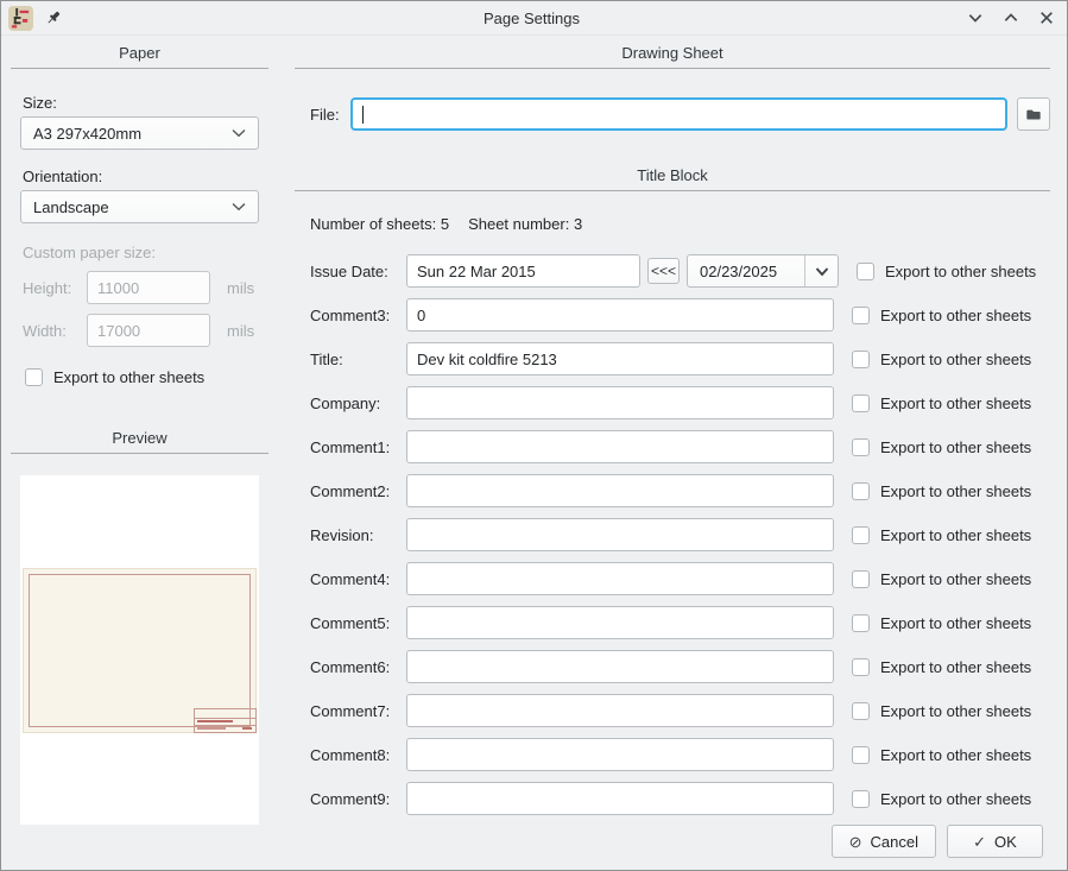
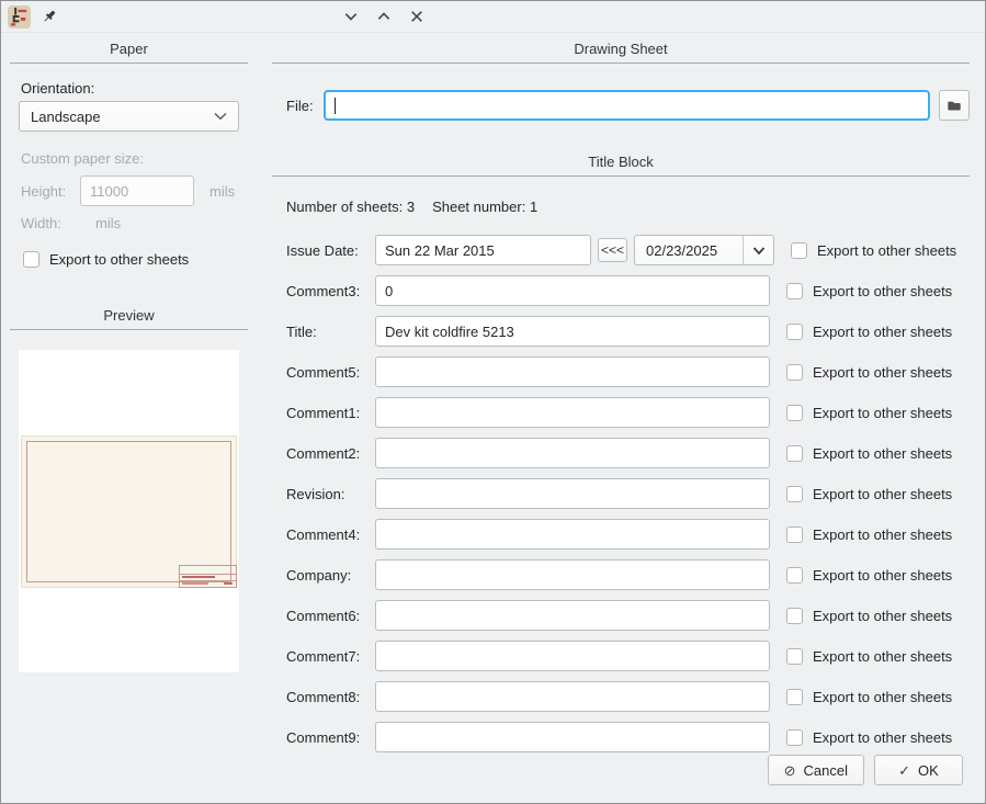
- Page Settings
  Paper
- Size:
- A3 297x420mm
  Orientation:
  Landscape
  Custom paper size:
  Height:
  11000
  mils
  Width:
- 17000
  mils
  Export to other sheets
  Preview
  Drawing Sheet
  File:
  Title Block
- Number of sheets: 5
+ Number of sheets: 3
- Sheet number: 3
+ Sheet number: 1
  Issue Date:
  Sun 22 Mar 2015
  <<<
  02/23/2025
  Export to other sheets
  Comment3:
  0
  Export to other sheets
  Title:
  Dev kit coldfire 5213
  Export to other sheets
- Company:
+ Comment5:
  Export to other sheets
  Comment1:
  Export to other sheets
  Comment2:
  Export to other sheets
  Revision:
  Export to other sheets
  Comment4:
  Export to other sheets
- Comment5:
+ Company:
  Export to other sheets
  Comment6:
  Export to other sheets
  Comment7:
  Export to other sheets
  Comment8:
  Export to other sheets
  Comment9:
  Export to other sheets
  ⊘
  Cancel
  ✓
  OK
